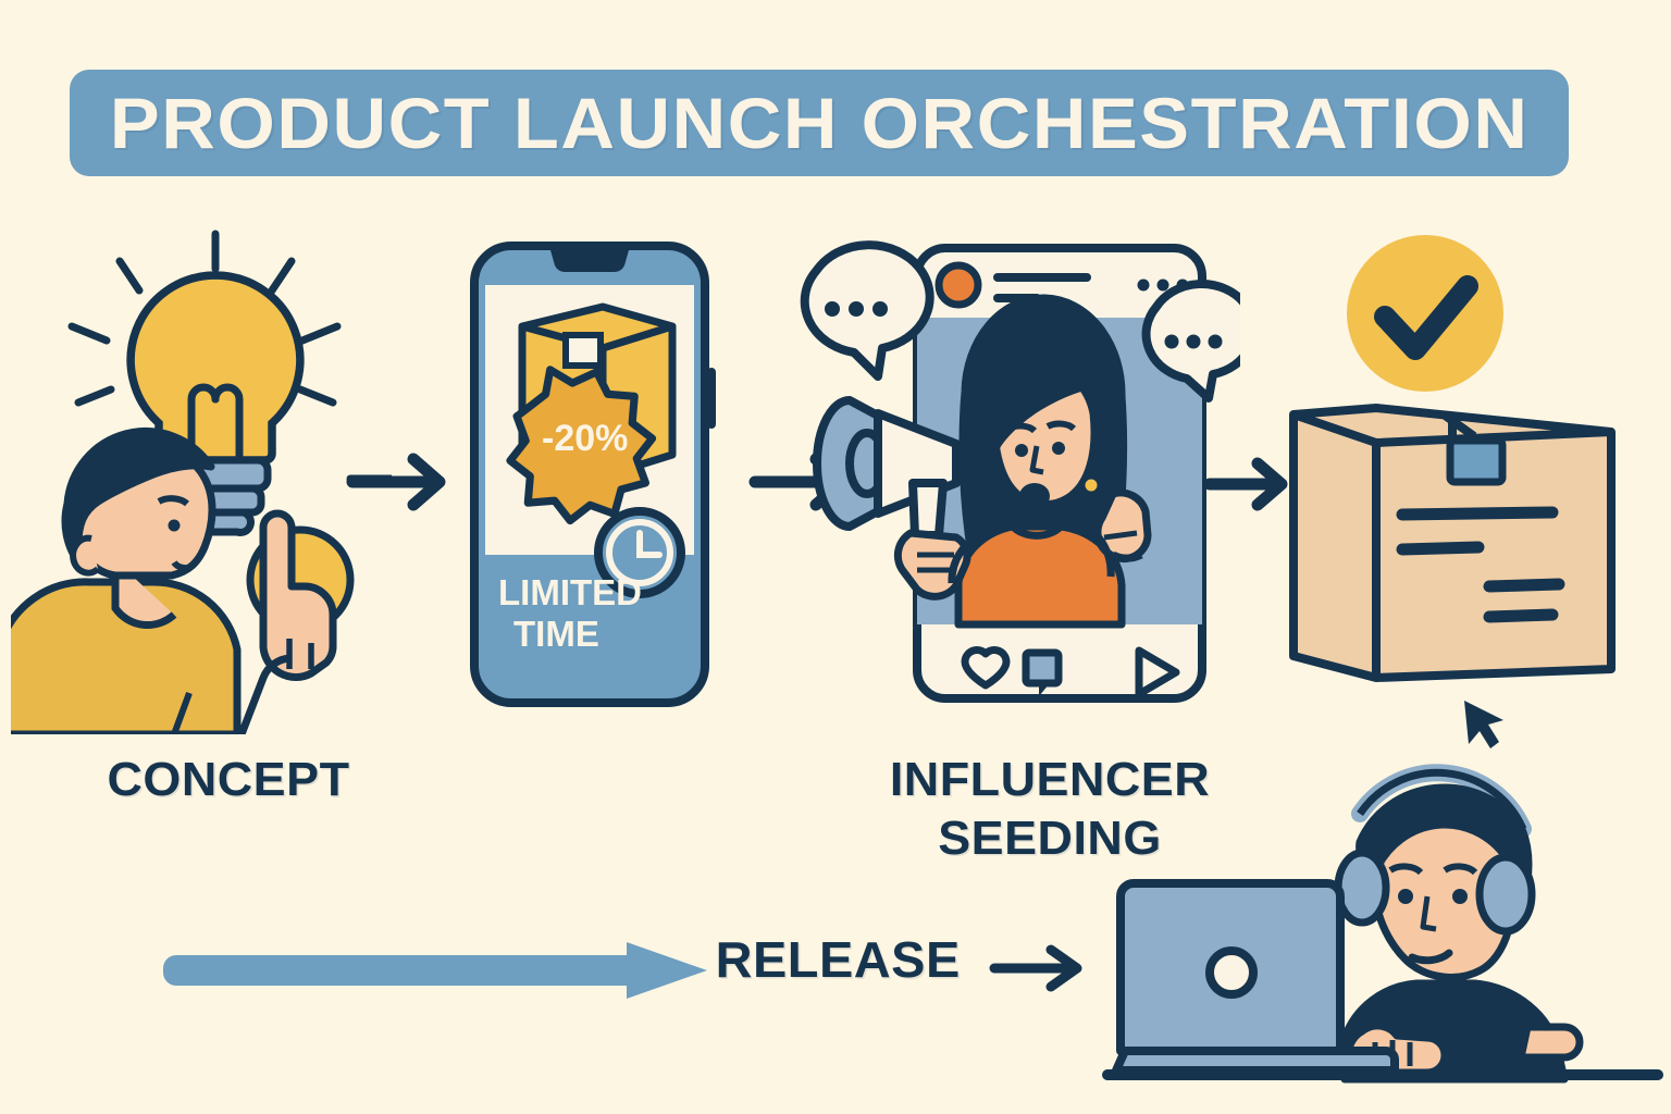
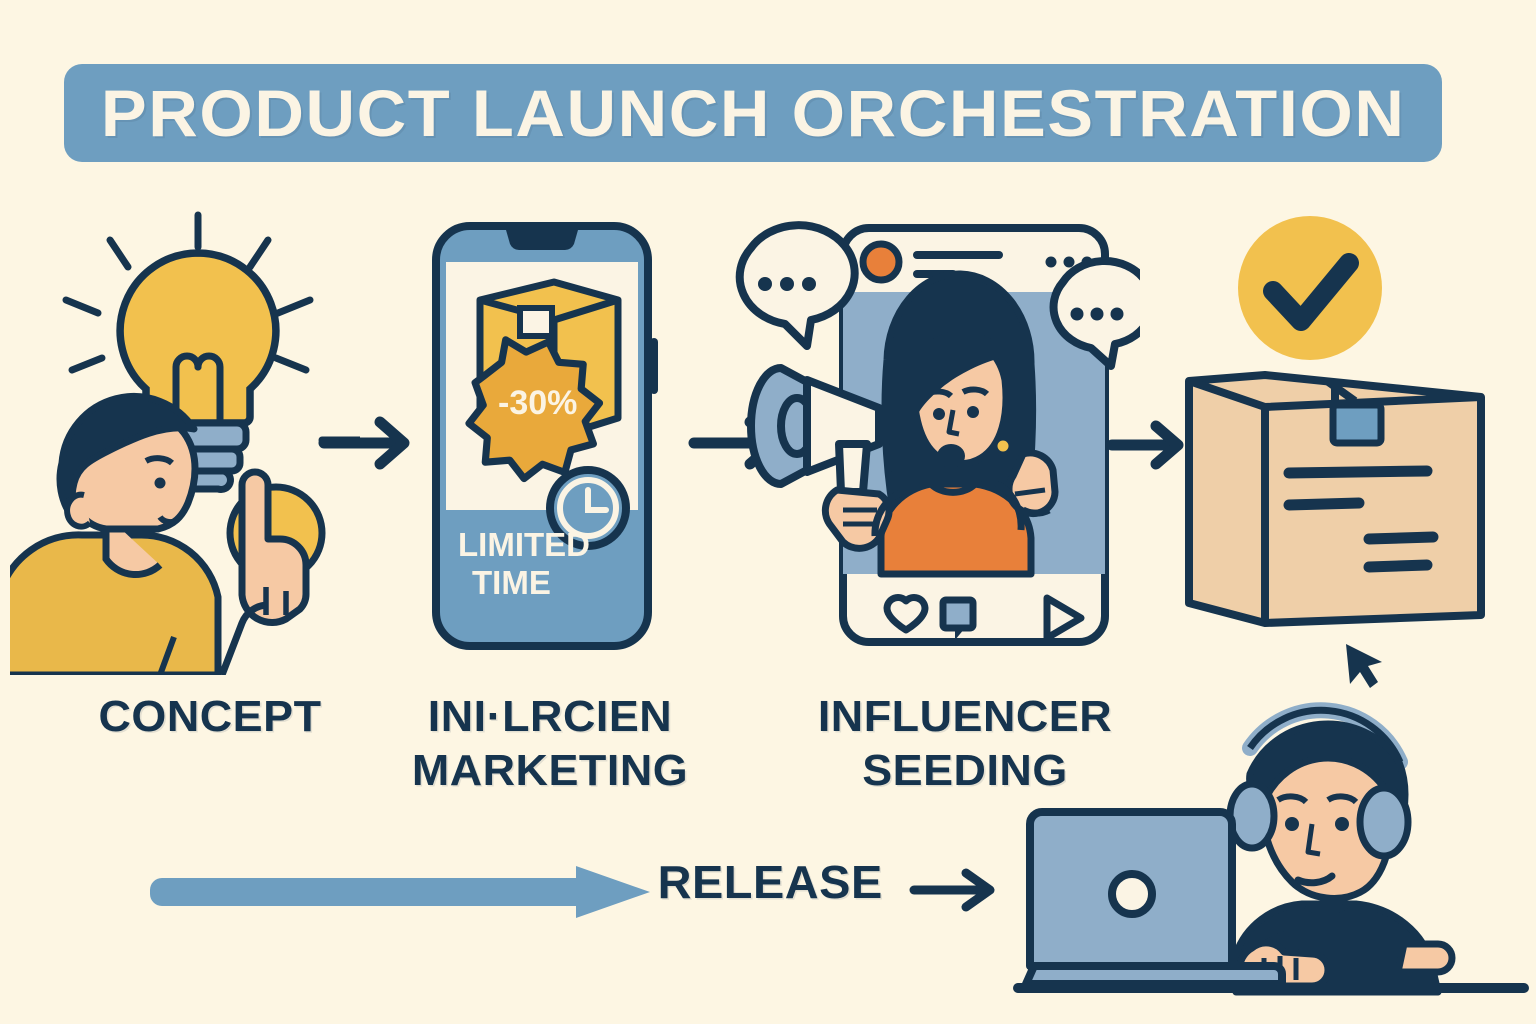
  PRODUCT LAUNCH ORCHESTRATION
- -20%
+ -30%
  LIMITED
  TIME
  RELEASE
  CONCEPT
+ INI·LRCIEN
+ MARKETING
  INFLUENCER
  SEEDING
